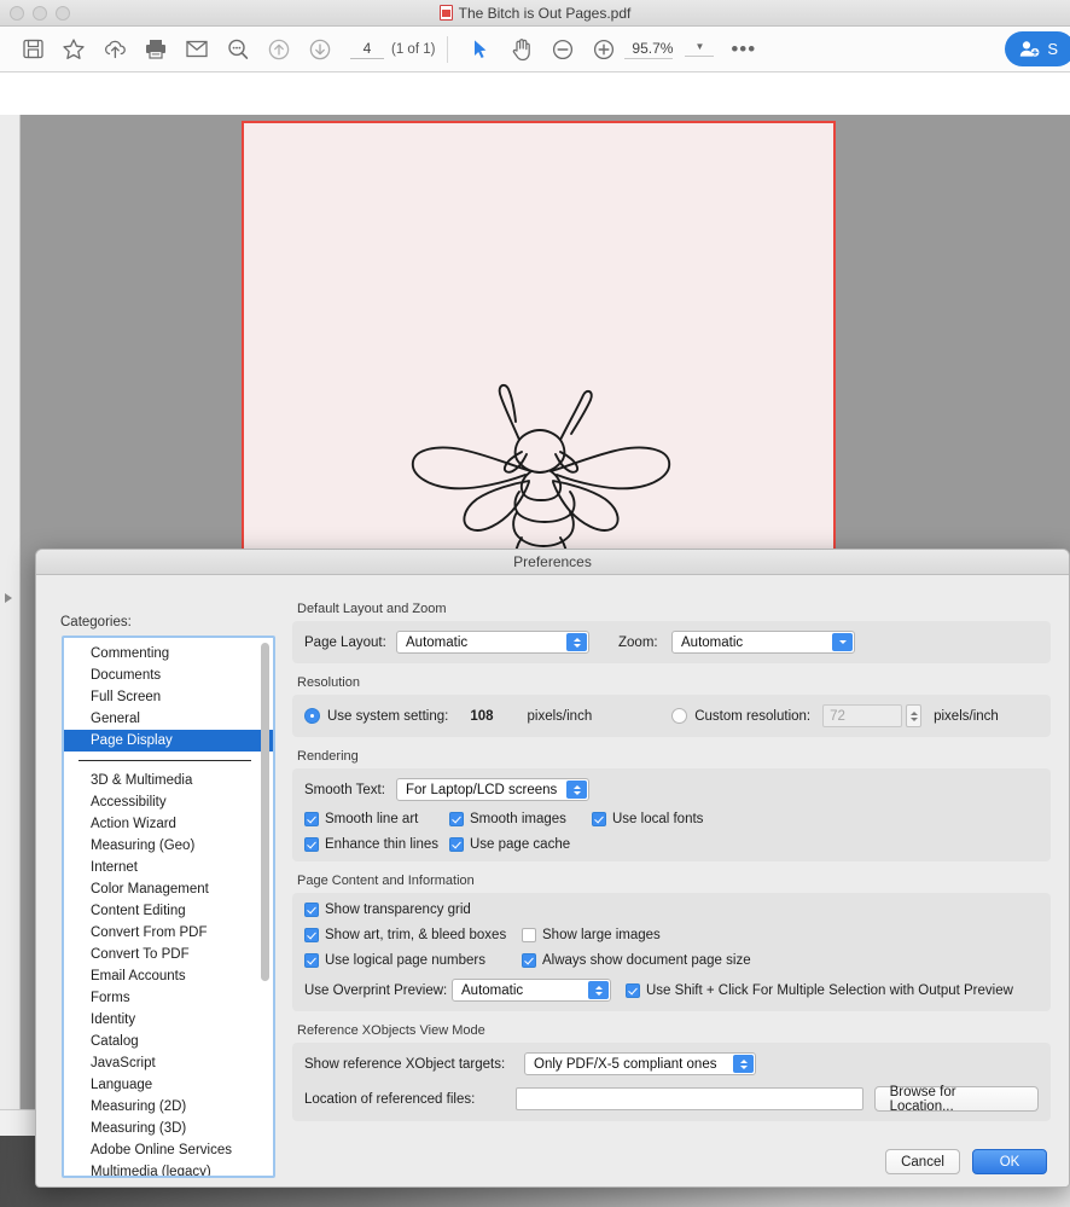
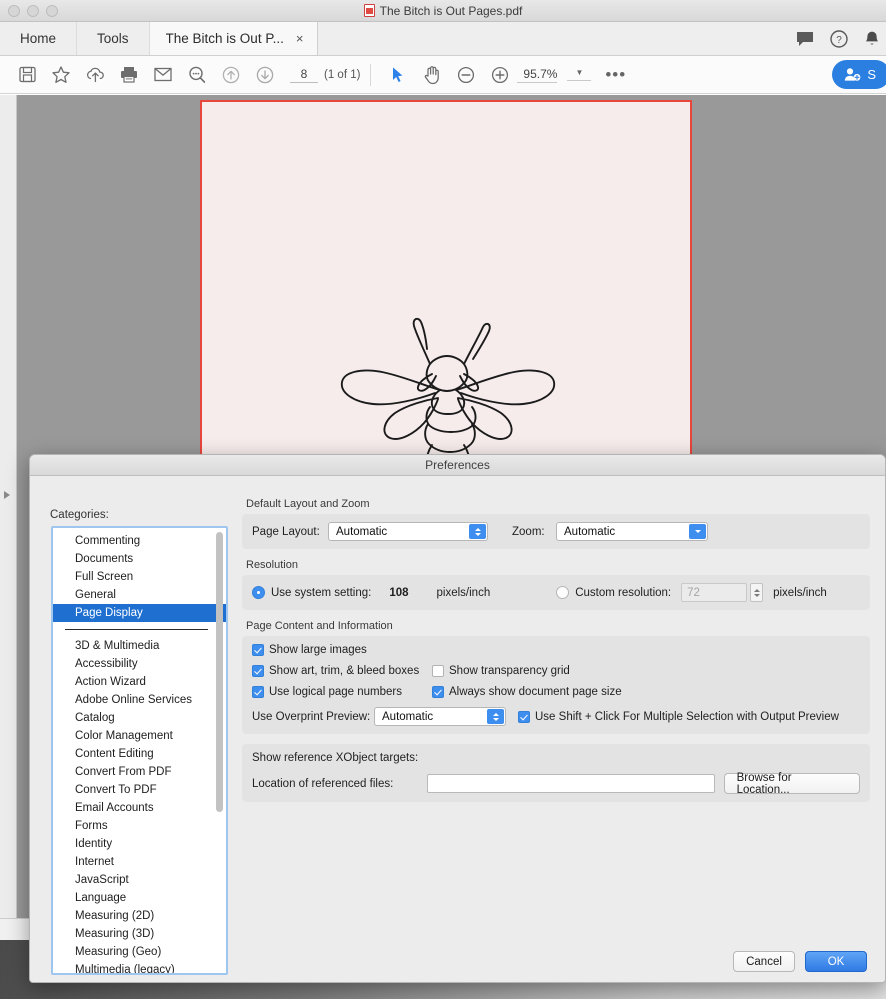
  The Bitch is Out Pages.pdf
+ Home
+ Tools
+ The Bitch is Out P...
+ ×
+ ?
- 4
+ 8
  (1 of 1)
  95.7%
  ▼
  •••
  S
  Preferences
  Categories:
  Commenting
  Documents
  Full Screen
  General
  Page Display
  3D & Multimedia
  Accessibility
  Action Wizard
- Measuring (Geo)
+ Adobe Online Services
- Internet
+ Catalog
  Color Management
  Content Editing
  Convert From PDF
  Convert To PDF
  Email Accounts
  Forms
  Identity
- Catalog
+ Internet
  JavaScript
  Language
  Measuring (2D)
  Measuring (3D)
- Adobe Online Services
+ Measuring (Geo)
  Multimedia (legacy)
  Default Layout and Zoom
  Page Layout:
  Automatic
  Zoom:
  Automatic
  Resolution
  Use system setting:
  108
  pixels/inch
  Custom resolution:
  72
  pixels/inch
- Rendering
- Smooth Text:
- For Laptop/LCD screens
- Smooth line art
- Smooth images
- Use local fonts
- Enhance thin lines
- Use page cache
  Page Content and Information
- Show transparency grid
+ Show large images
  Show art, trim, & bleed boxes
- Show large images
+ Show transparency grid
  Use logical page numbers
  Always show document page size
  Use Overprint Preview:
  Automatic
  Use Shift + Click For Multiple Selection with Output Preview
- Reference XObjects View Mode
  Show reference XObject targets:
- Only PDF/X-5 compliant ones
  Location of referenced files:
  Browse for Location...
  Cancel
  OK
